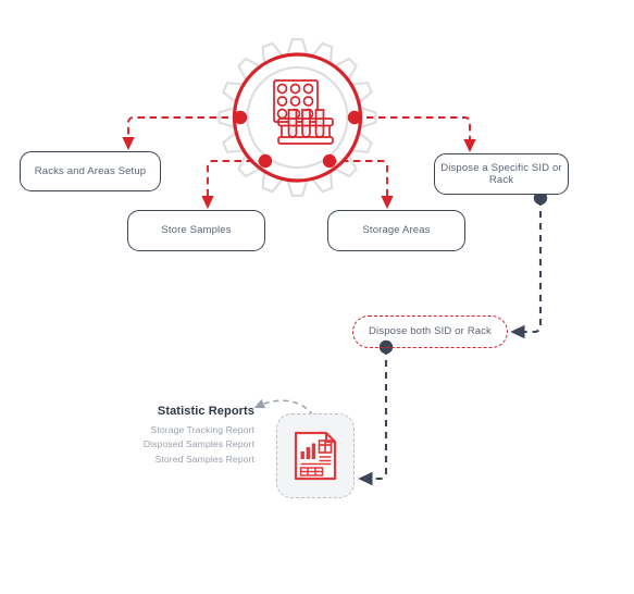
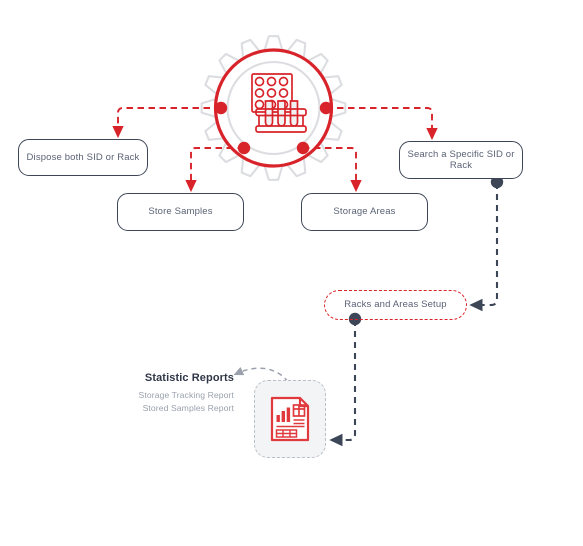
- Racks and Areas Setup
+ Dispose both SID or Rack
  Store Samples
  Storage Areas
- Dispose a Specific SID or Rack
+ Search a Specific SID or Rack
- Dispose both SID or Rack
+ Racks and Areas Setup
  Statistic Reports
  Storage Tracking Report
- Disposed Samples Report
  Stored Samples Report
